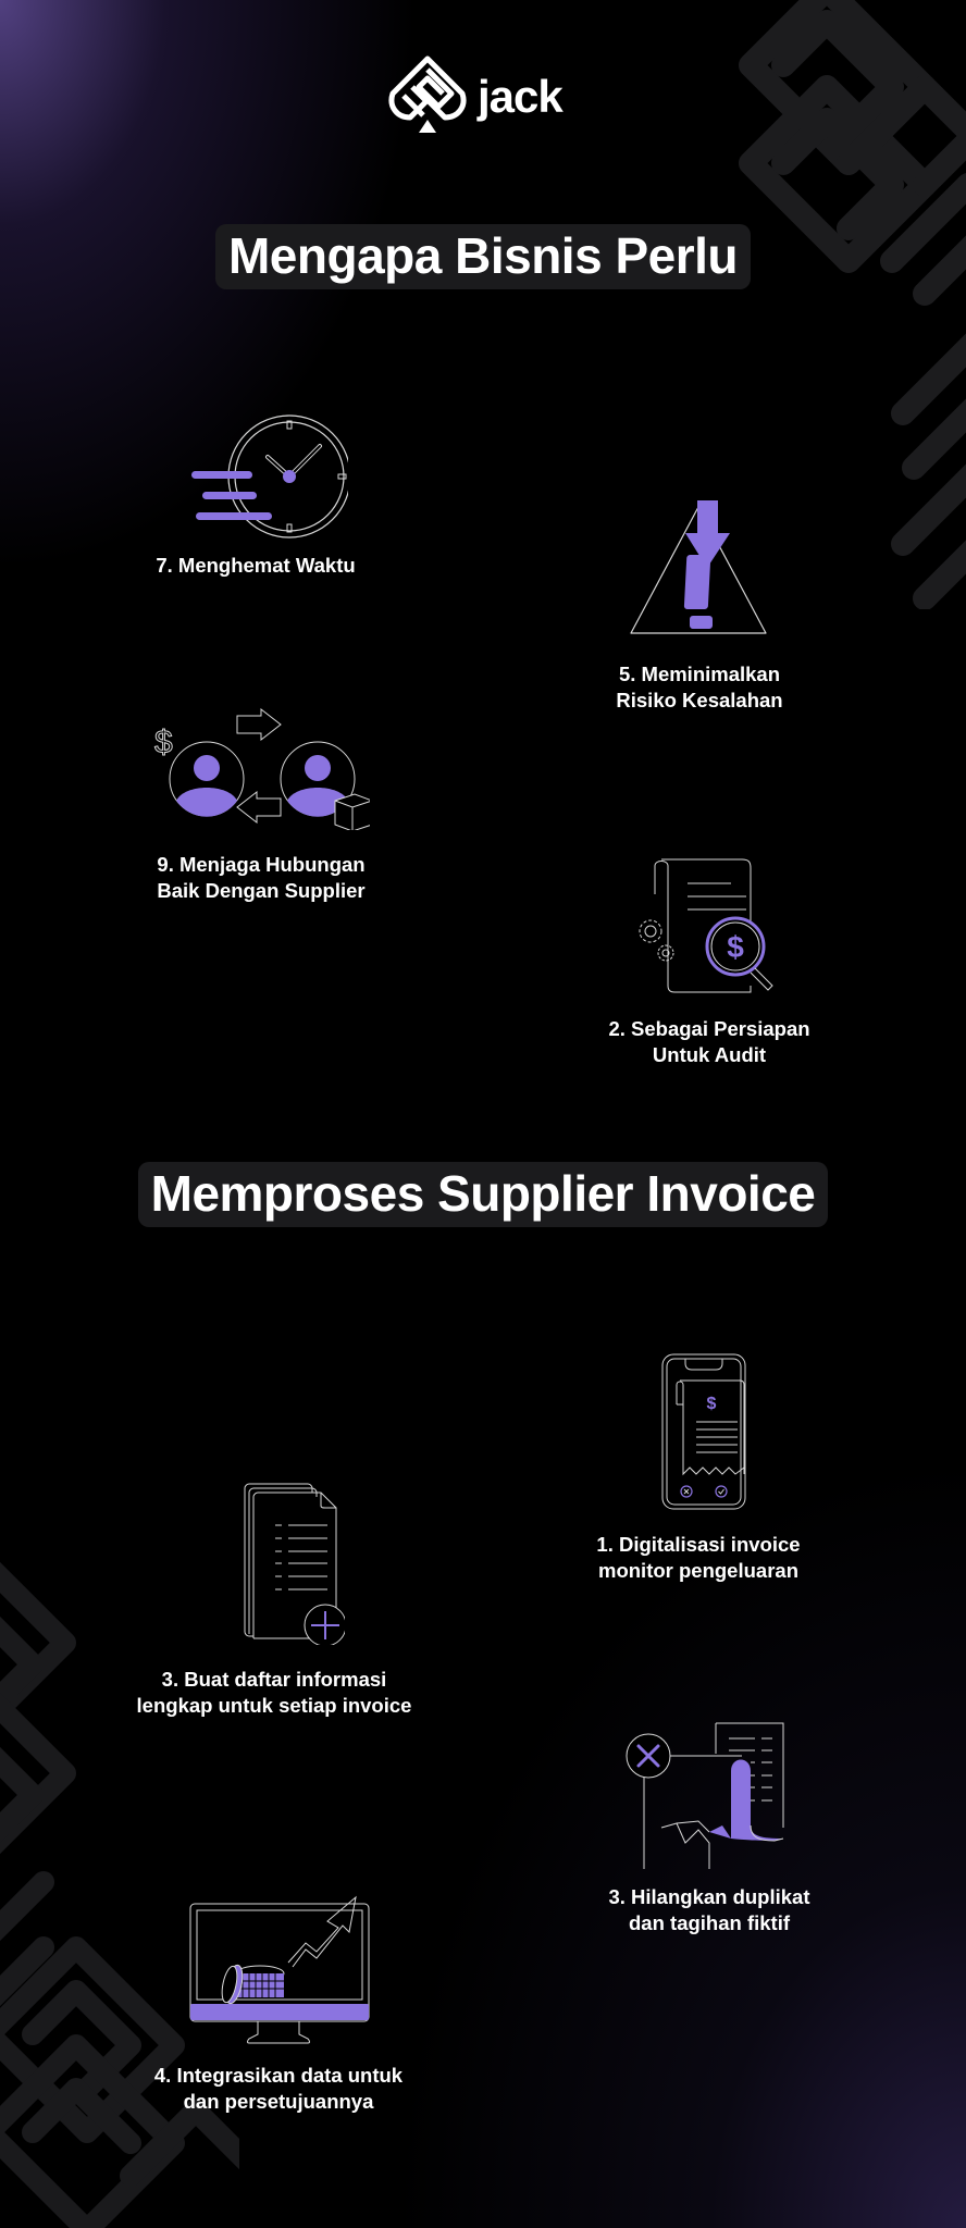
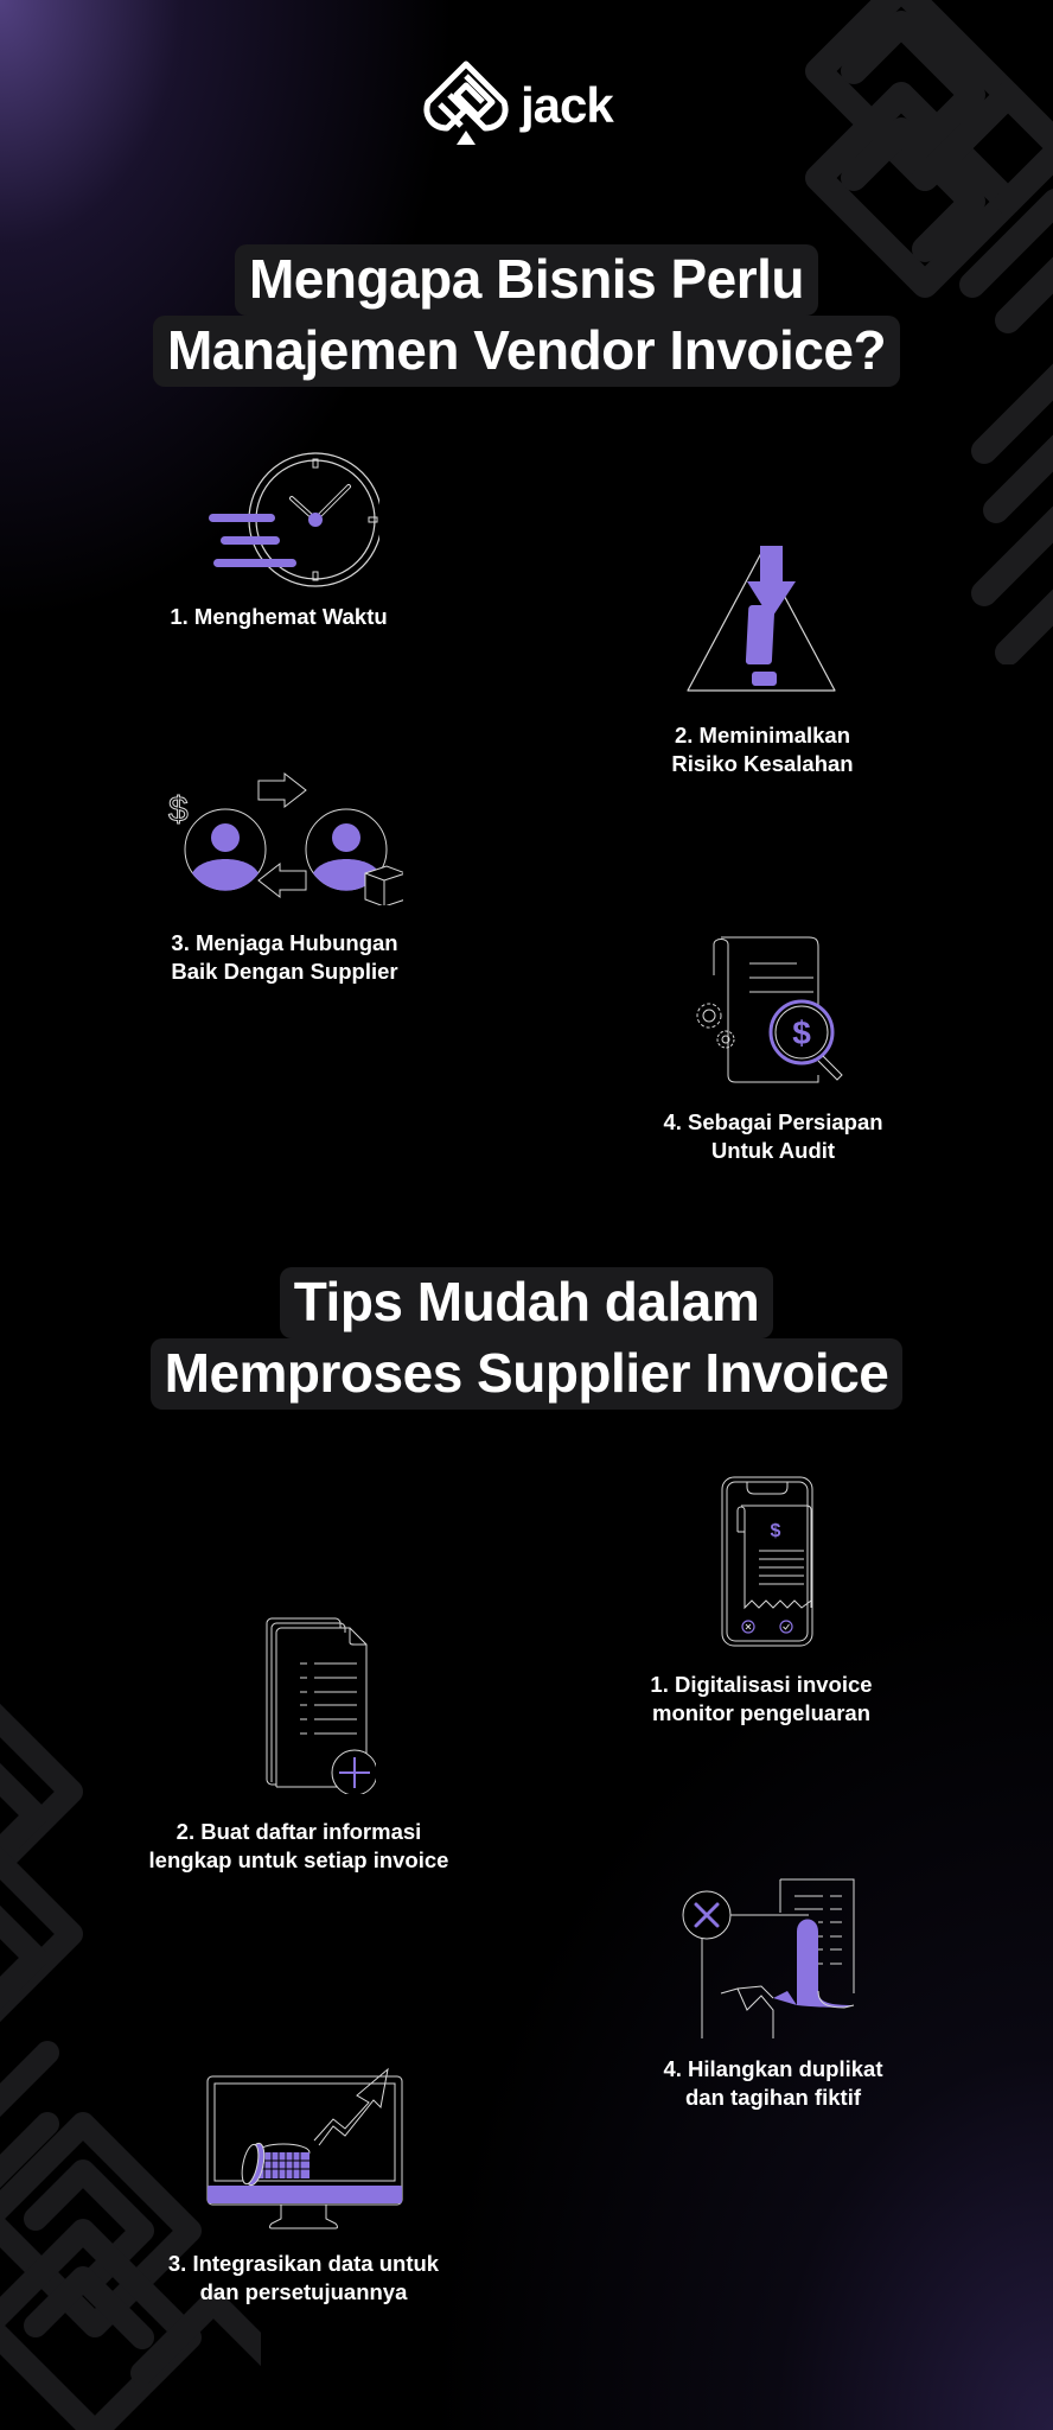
  jack
  Mengapa Bisnis Perlu
+ Manajemen Vendor Invoice?
- 7. Menghemat Waktu
+ 1. Menghemat Waktu
- 5. Meminimalkan
+ 2. Meminimalkan
  Risiko Kesalahan
  $
- 9. Menjaga Hubungan
+ 3. Menjaga Hubungan
  Baik Dengan Supplier
  $
- 2. Sebagai Persiapan
+ 4. Sebagai Persiapan
  Untuk Audit
+ Tips Mudah dalam
  Memproses Supplier Invoice
  $
  1. Digitalisasi invoice
  monitor pengeluaran
- 3. Buat daftar informasi
+ 2. Buat daftar informasi
  lengkap untuk setiap invoice
- 3. Hilangkan duplikat
+ 4. Hilangkan duplikat
  dan tagihan fiktif
- 4. Integrasikan data untuk
+ 3. Integrasikan data untuk
  dan persetujuannya
